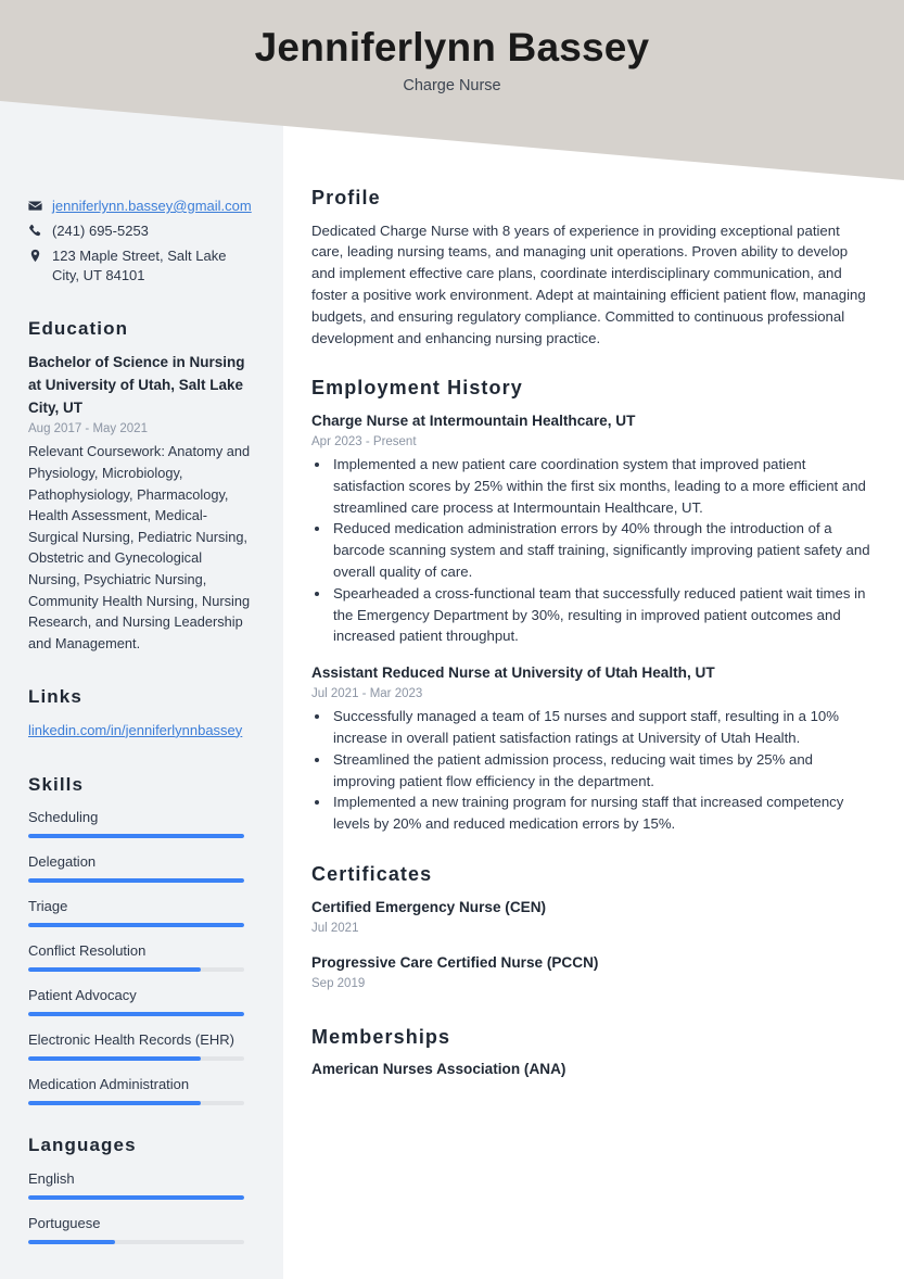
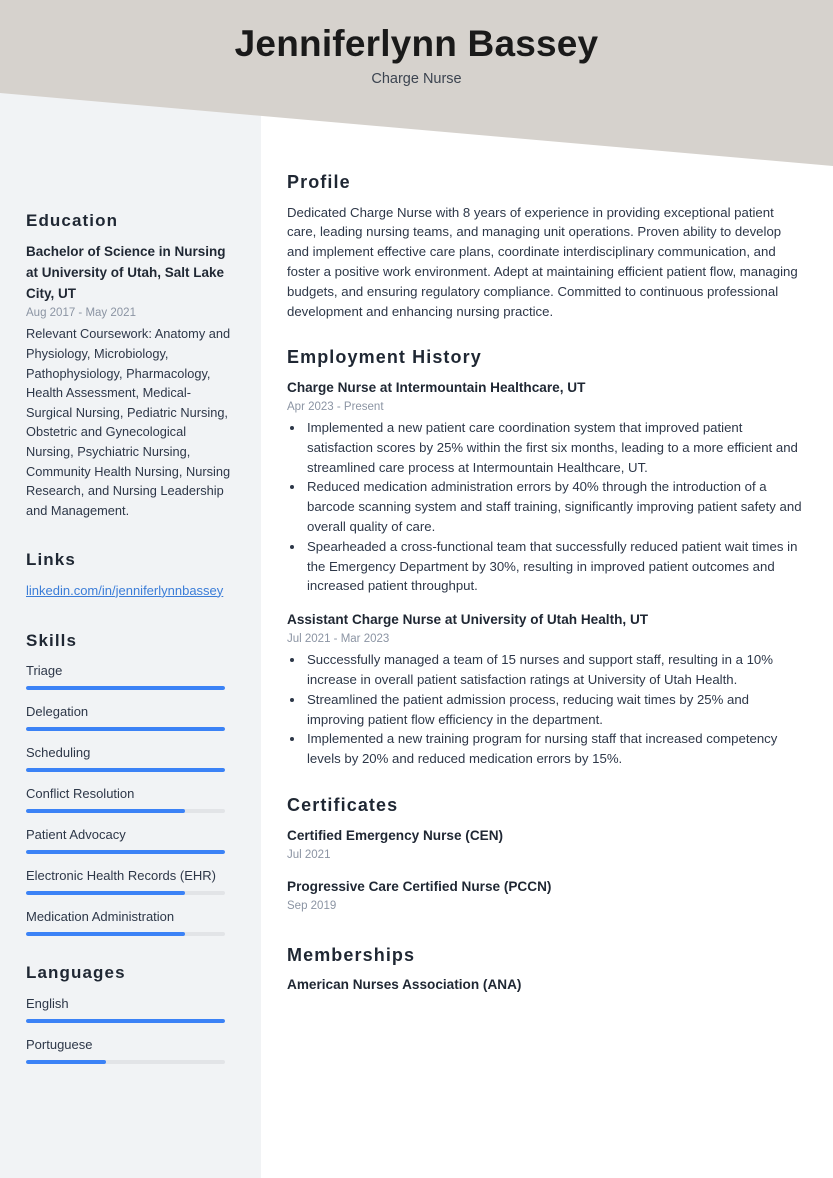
  Jenniferlynn Bassey
  Charge Nurse
- jenniferlynn.bassey@gmail.com
- (241) 695-5253
- 123 Maple Street, Salt Lake City, UT 84101
  Education
  Bachelor of Science in Nursing at University of Utah, Salt Lake City, UT
  Aug 2017 - May 2021
  Relevant Coursework: Anatomy and Physiology, Microbiology, Pathophysiology, Pharmacology, Health Assessment, Medical-Surgical Nursing, Pediatric Nursing, Obstetric and Gynecological Nursing, Psychiatric Nursing, Community Health Nursing, Nursing Research, and Nursing Leadership and Management.
  Links
  linkedin.com/in/jenniferlynnbassey
  Skills
- Scheduling
+ Triage
  Delegation
- Triage
+ Scheduling
  Conflict Resolution
  Patient Advocacy
  Electronic Health Records (EHR)
  Medication Administration
  Languages
  English
  Portuguese
  Profile
  Dedicated Charge Nurse with 8 years of experience in providing exceptional patient care, leading nursing teams, and managing unit operations. Proven ability to develop and implement effective care plans, coordinate interdisciplinary communication, and foster a positive work environment. Adept at maintaining efficient patient flow, managing budgets, and ensuring regulatory compliance. Committed to continuous professional development and enhancing nursing practice.
  Employment History
  Charge Nurse at Intermountain Healthcare, UT
  Apr 2023 - Present
  Implemented a new patient care coordination system that improved patient satisfaction scores by 25% within the first six months, leading to a more efficient and streamlined care process at Intermountain Healthcare, UT.
  Reduced medication administration errors by 40% through the introduction of a barcode scanning system and staff training, significantly improving patient safety and overall quality of care.
  Spearheaded a cross-functional team that successfully reduced patient wait times in the Emergency Department by 30%, resulting in improved patient outcomes and increased patient throughput.
- Assistant Reduced Nurse at University of Utah Health, UT
+ Assistant Charge Nurse at University of Utah Health, UT
  Jul 2021 - Mar 2023
  Successfully managed a team of 15 nurses and support staff, resulting in a 10% increase in overall patient satisfaction ratings at University of Utah Health.
  Streamlined the patient admission process, reducing wait times by 25% and improving patient flow efficiency in the department.
  Implemented a new training program for nursing staff that increased competency levels by 20% and reduced medication errors by 15%.
  Certificates
  Certified Emergency Nurse (CEN)
  Jul 2021
  Progressive Care Certified Nurse (PCCN)
  Sep 2019
  Memberships
  American Nurses Association (ANA)
